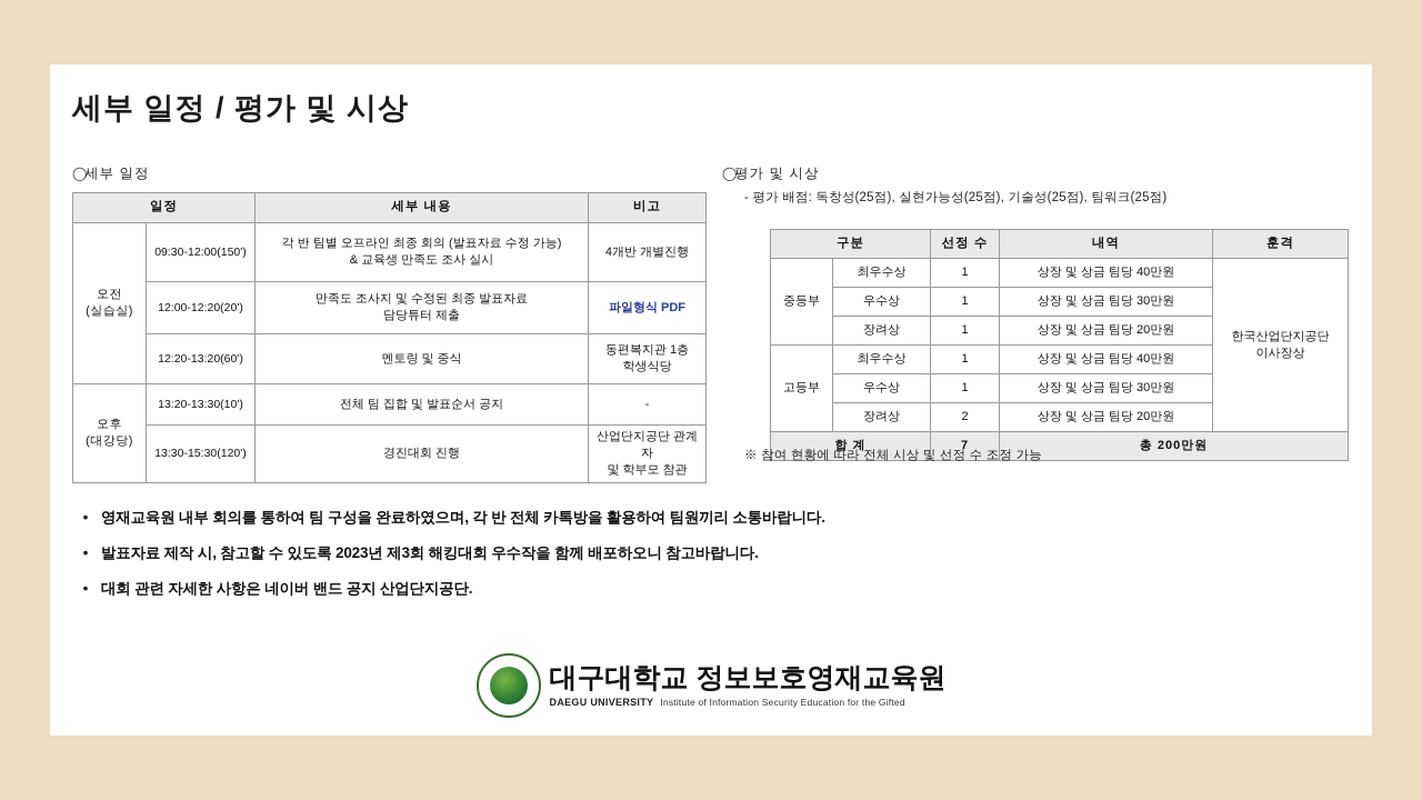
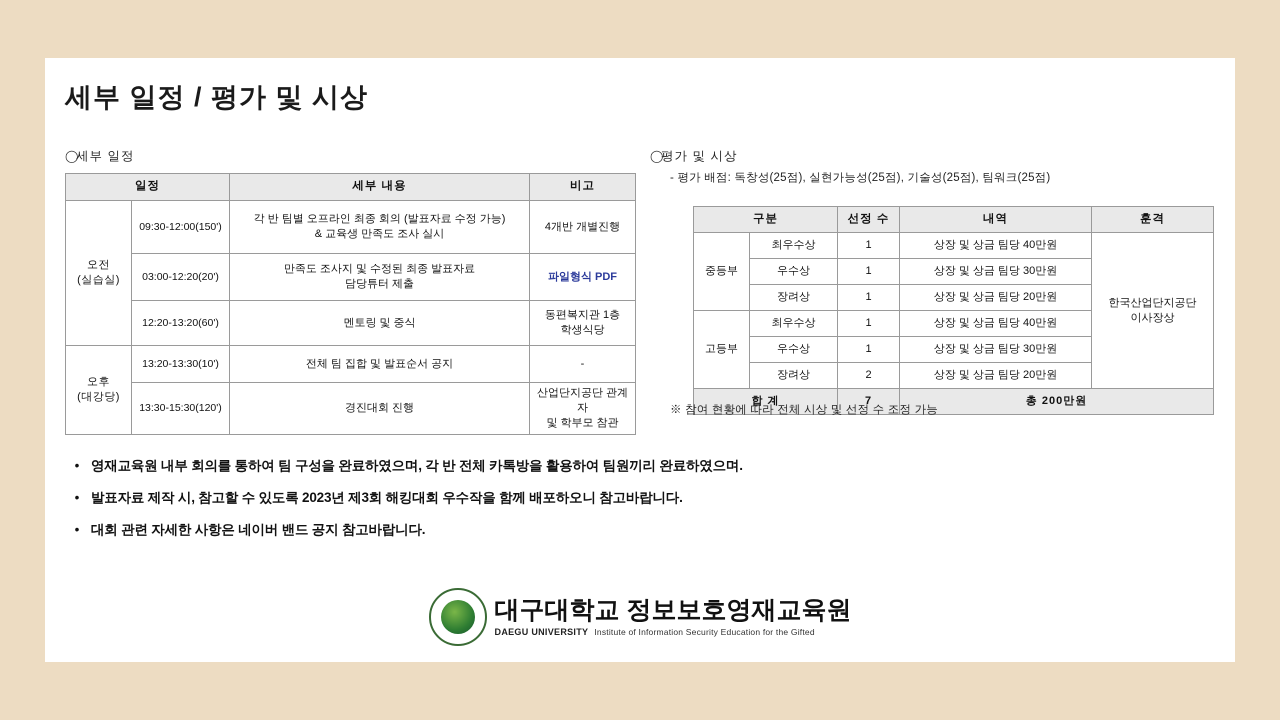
  세부 일정 / 평가 및 시상
  ◯세부 일정
  일정	세부 내용	비고
  오전 (실습실)	09:30-12:00(150')	각 반 팀별 오프라인 최종 회의 (발표자료 수정 가능) & 교육생 만족도 조사 실시	4개반 개별진행
- 12:00-12:20(20')	만족도 조사지 및 수정된 최종 발표자료 담당튜터 제출	파일형식 PDF
+ 03:00-12:20(20')	만족도 조사지 및 수정된 최종 발표자료 담당튜터 제출	파일형식 PDF
  12:20-13:20(60')	멘토링 및 중식	동편복지관 1층 학생식당
  오후 (대강당)	13:20-13:30(10')	전체 팀 집합 및 발표순서 공지	-
  13:30-15:30(120')	경진대회 진행	산업단지공단 관계자 및 학부모 참관
  ◯평가 및 시상
  - 평가 배점: 독창성(25점), 실현가능성(25점), 기술성(25점), 팀워크(25점)
  구분	선정 수	내역	훈격
  중등부	최우수상	1	상장 및 상금 팀당 40만원	한국산업단지공단 이사장상
  우수상	1	상장 및 상금 팀당 30만원
  장려상	1	상장 및 상금 팀당 20만원
  고등부	최우수상	1	상장 및 상금 팀당 40만원
  우수상	1	상장 및 상금 팀당 30만원
  장려상	2	상장 및 상금 팀당 20만원
  합 계	7	총 200만원
  ※ 참여 현황에 따라 전체 시상 및 선정 수 조정 가능
  •
- 영재교육원 내부 회의를 통하여 팀 구성을 완료하였으며, 각 반 전체 카톡방을 활용하여 팀원끼리 소통바랍니다.
+ 영재교육원 내부 회의를 통하여 팀 구성을 완료하였으며, 각 반 전체 카톡방을 활용하여 팀원끼리 완료하였으며.
  •
  발표자료 제작 시, 참고할 수 있도록 2023년 제3회 해킹대회 우수작을 함께 배포하오니 참고바랍니다.
  •
- 대회 관련 자세한 사항은 네이버 밴드 공지 산업단지공단.
+ 대회 관련 자세한 사항은 네이버 밴드 공지 참고바랍니다.
  대구대학교 정보보호영재교육원
  DAEGU UNIVERSITY
  Institute of Information Security Education for the Gifted
